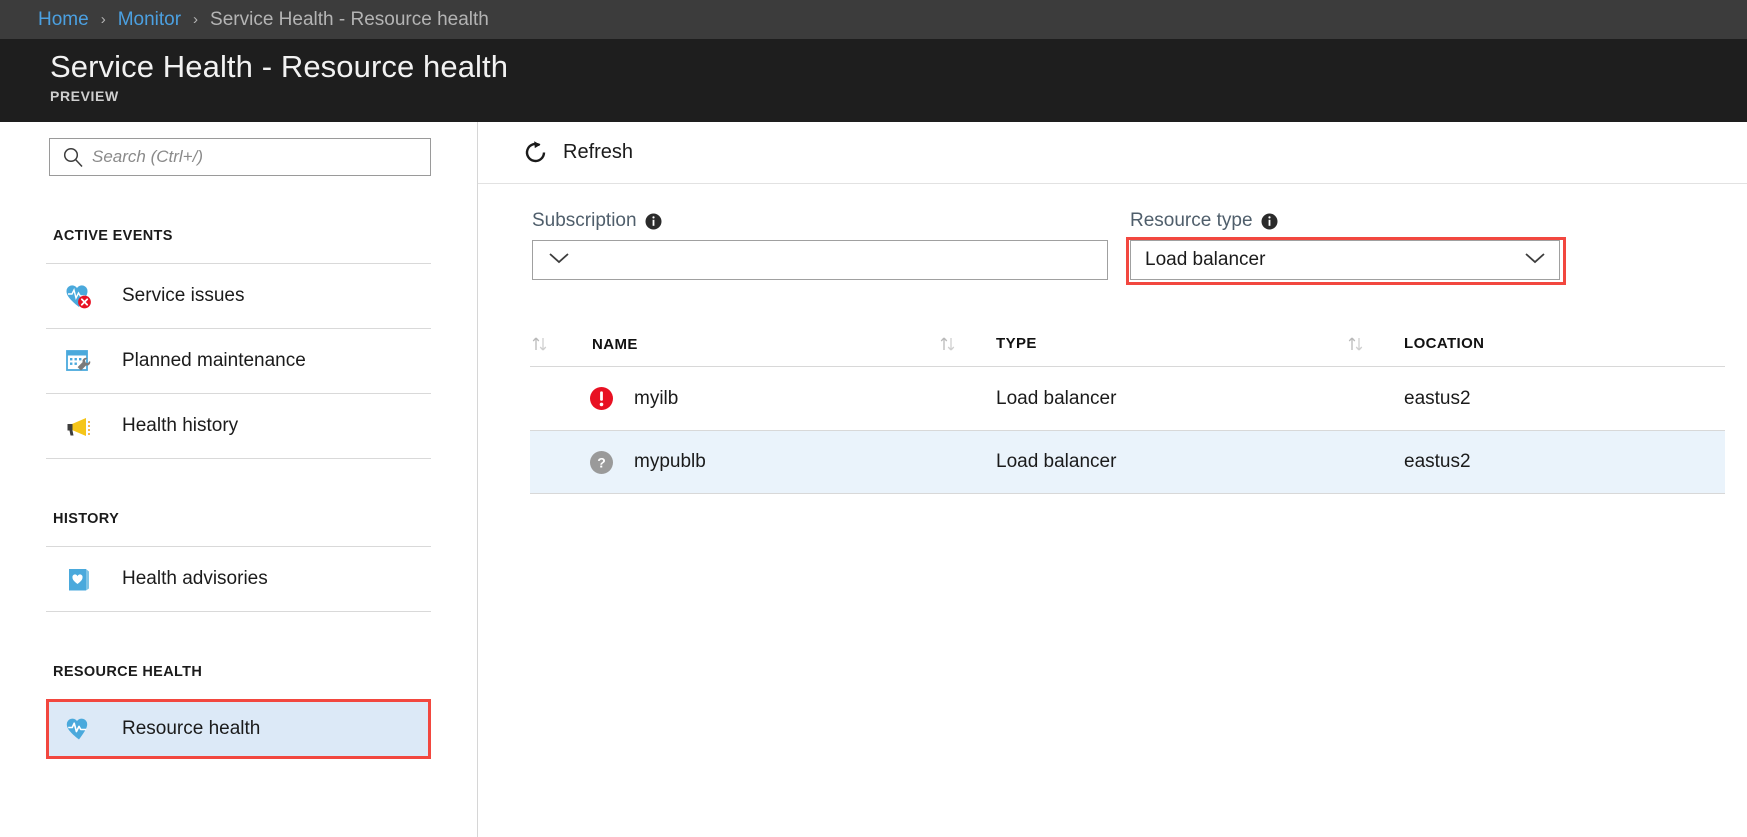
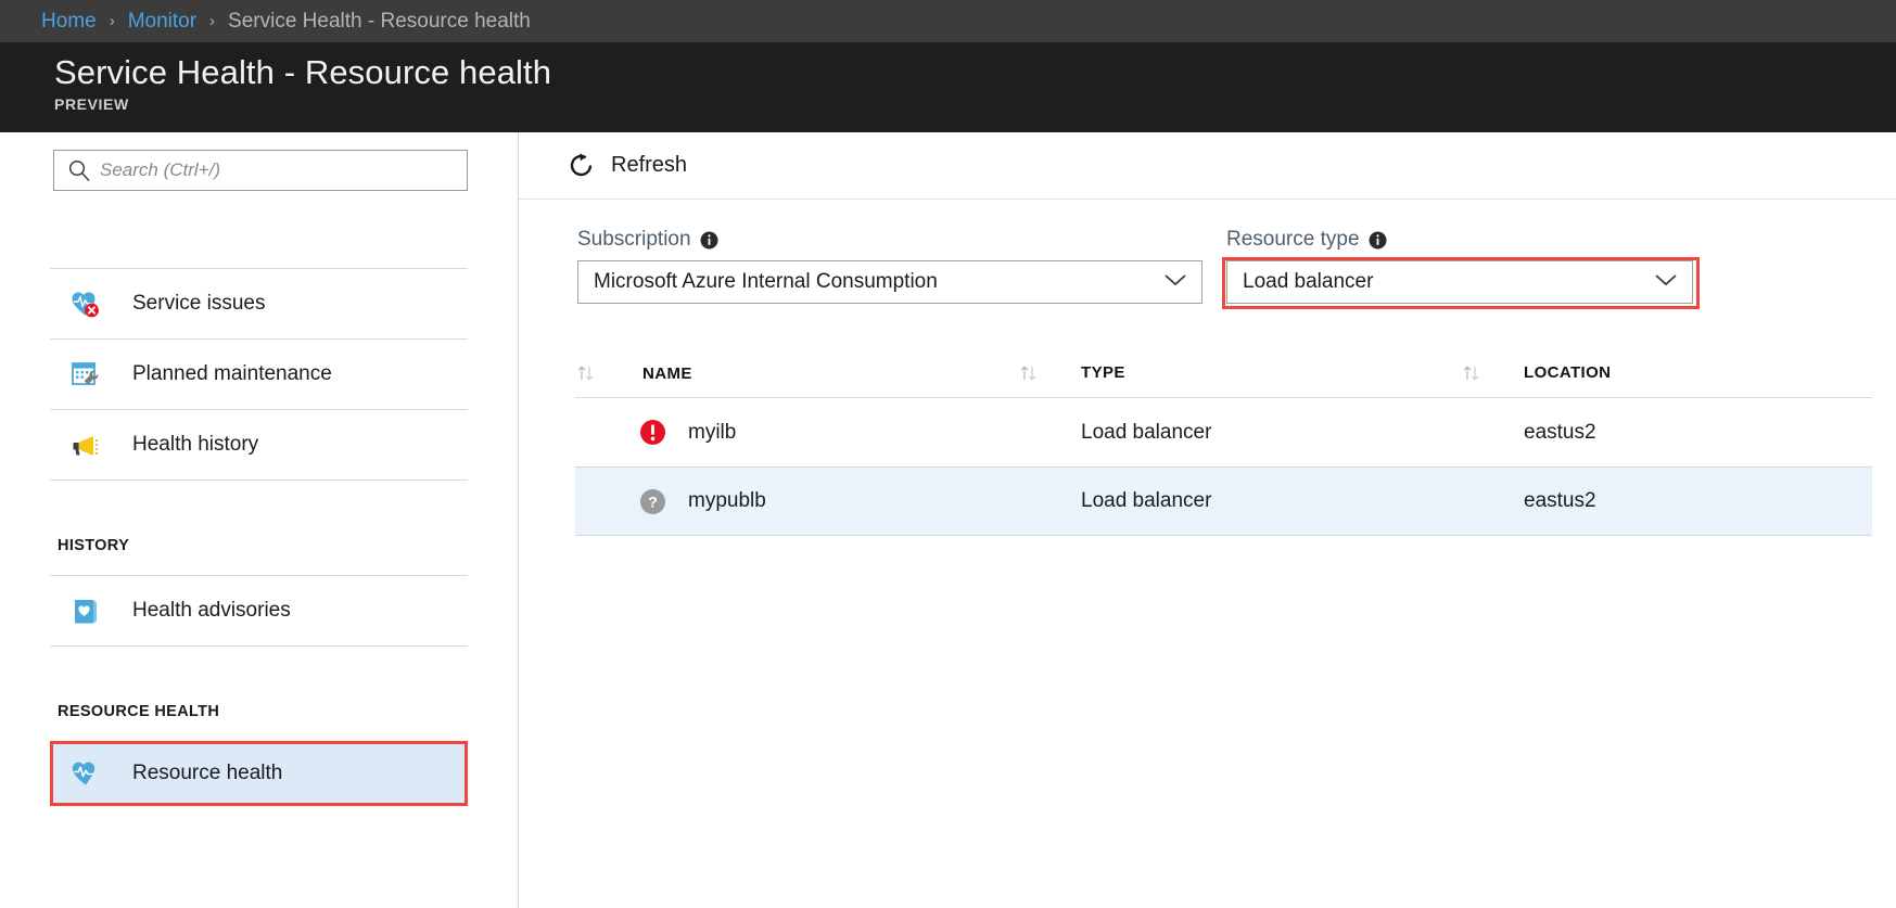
  Home
  ›
  Monitor
  ›
  Service Health - Resource health
  Service Health - Resource health
  PREVIEW
  Search (Ctrl+/)
- ACTIVE EVENTS
  Service issues
  Planned maintenance
  Health history
  HISTORY
  Health advisories
  RESOURCE HEALTH
  Resource health
  Refresh
  Subscription
+ Microsoft Azure Internal Consumption
  Resource type
  Load balancer
  NAME
  TYPE
  LOCATION
  myilb
  Load balancer
  eastus2
  ?
  mypublb
  Load balancer
  eastus2
